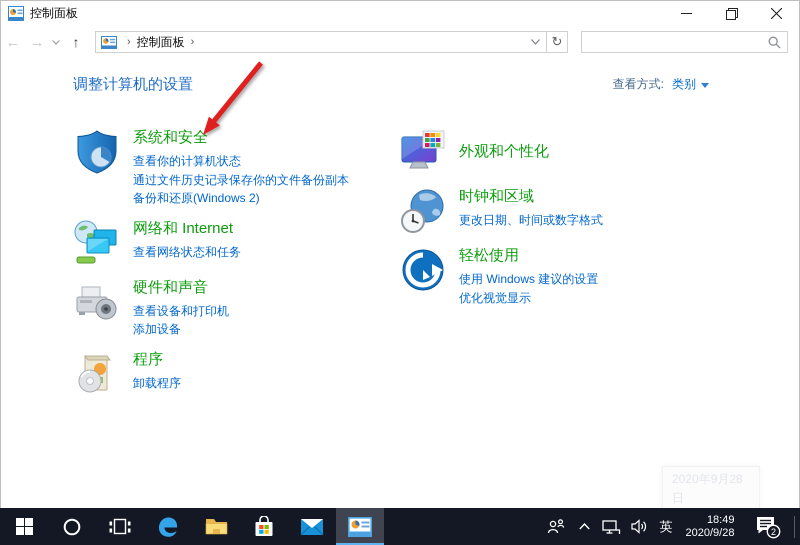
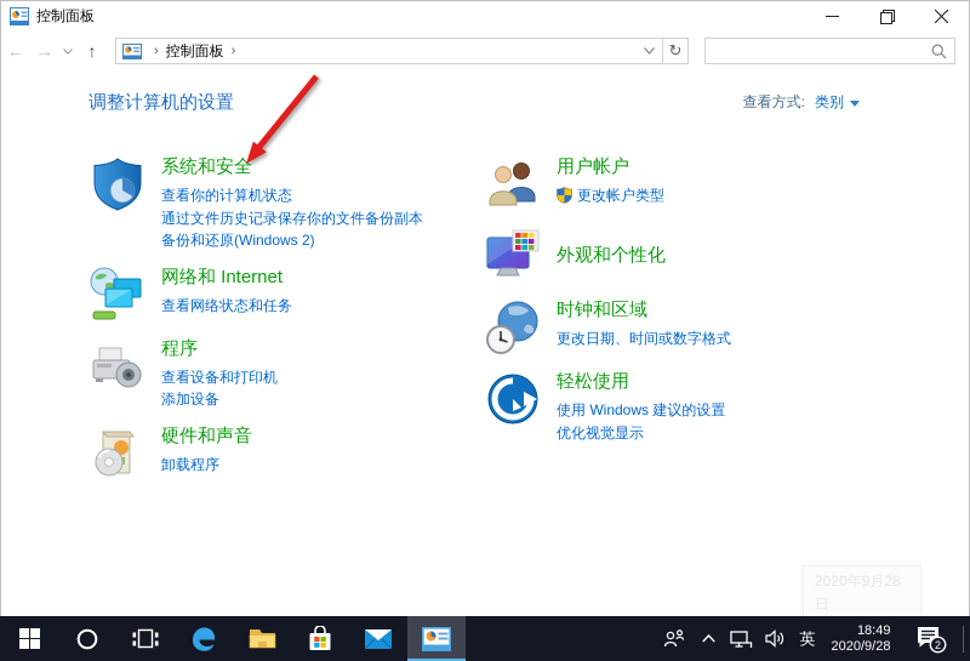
  控制面板
  ←
  →
  ↑
  ›
  控制面板
  ›
  ↻
  调整计算机的设置
  查看方式:
  类别
  系统和安全
  查看你的计算机状态
  通过文件历史记录保存你的文件备份副本
  备份和还原(Windows 2)
  网络和 Internet
  查看网络状态和任务
- 硬件和声音
+ 程序
  查看设备和打印机
  添加设备
- 程序
+ 硬件和声音
  卸载程序
+ 用户帐户
+ 更改帐户类型
  外观和个性化
  时钟和区域
  更改日期、时间或数字格式
  轻松使用
  使用 Windows 建议的设置
  优化视觉显示
  2020年9月28日
  英
  18:49
  2020/9/28
  2
